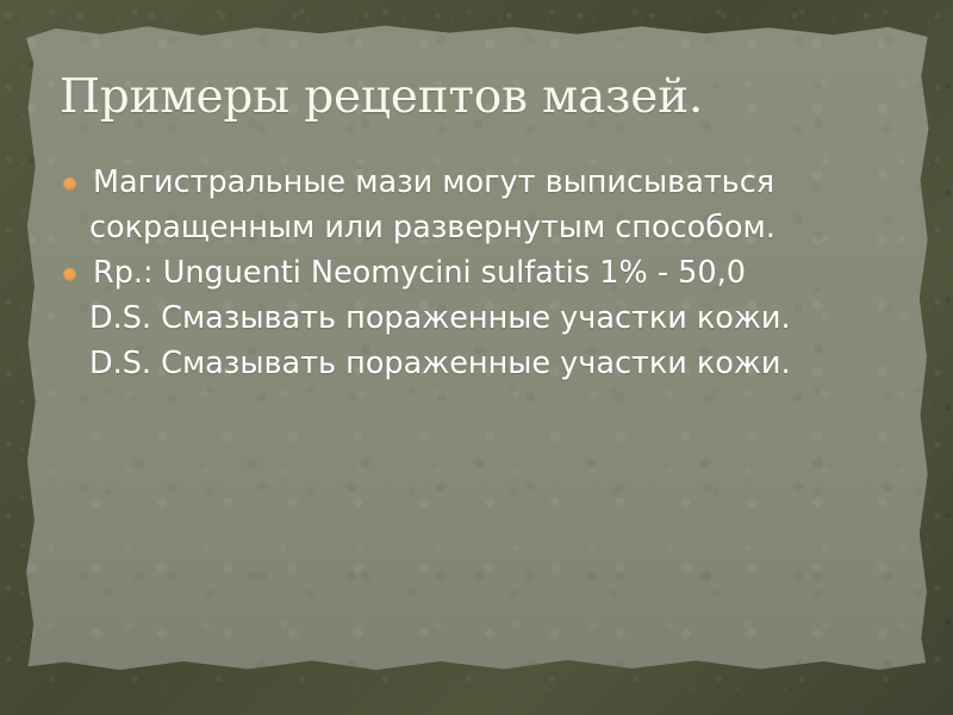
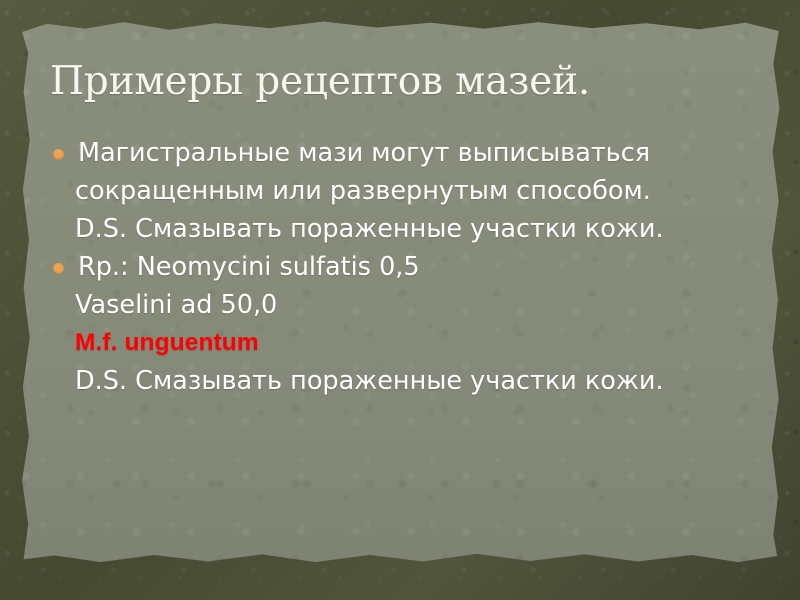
  Примеры рецептов мазей.
  Магистральные мази могут выписываться
  сокращенным или развернутым способом.
- Rp.: Unguenti Neomycini sulfatis 1% - 50,0
  D.S. Смазывать пораженные участки кожи.
+ Rp.: Neomycini sulfatis 0,5
+ Vaselini ad 50,0
+ M.f. unguentum
  D.S. Смазывать пораженные участки кожи.
